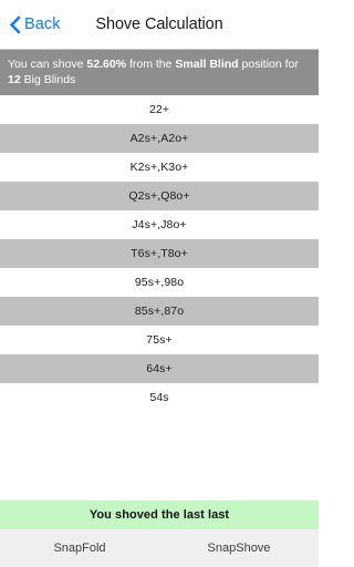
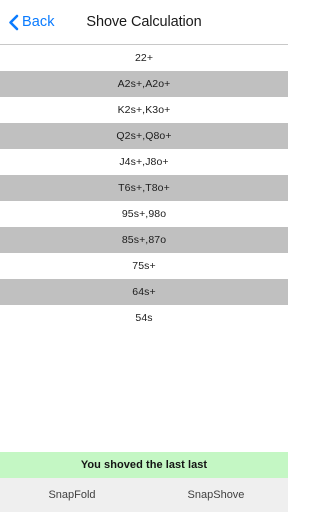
  Back
  Shove Calculation
- You can shove 52.60% from the Small Blind position for 12 Big Blinds
  22+
  A2s+,A2o+
  K2s+,K3o+
  Q2s+,Q8o+
  J4s+,J8o+
  T6s+,T8o+
  95s+,98o
  85s+,87o
  75s+
  64s+
  54s
  You shoved the last last
  SnapFold
  SnapShove
